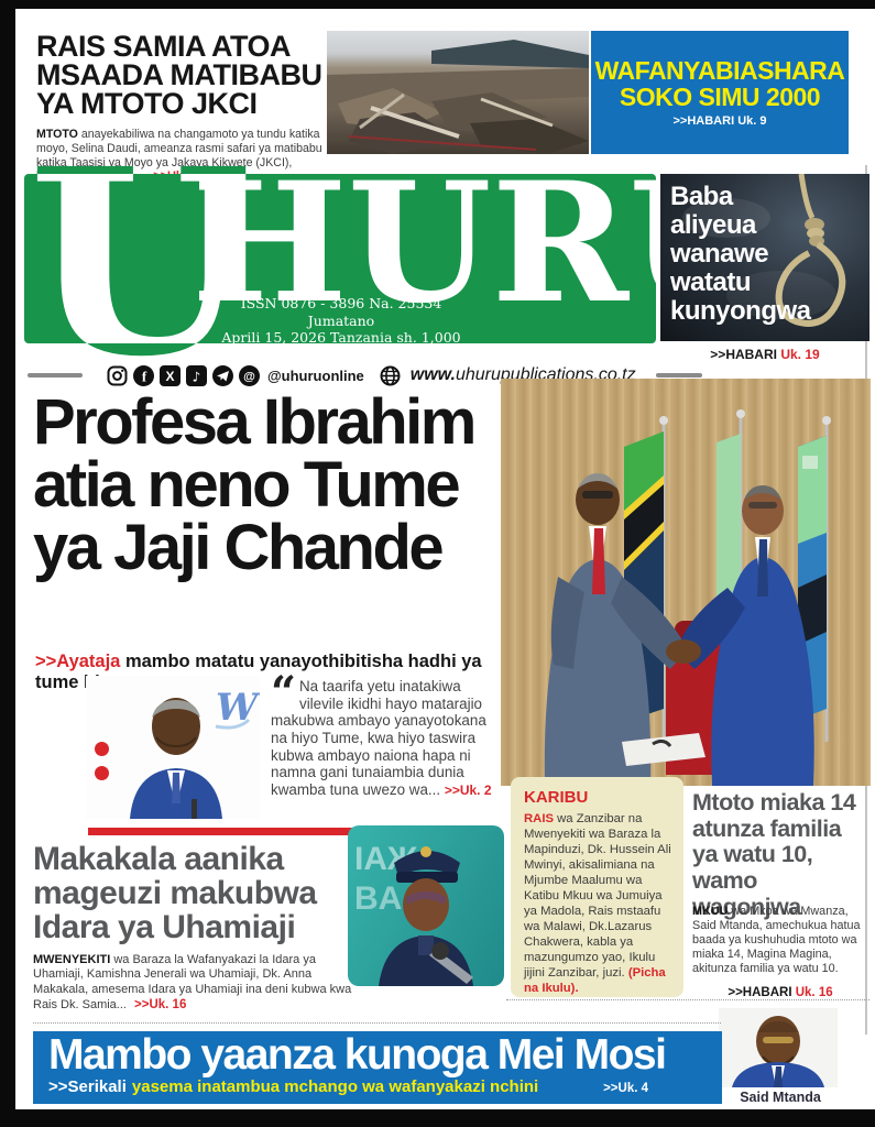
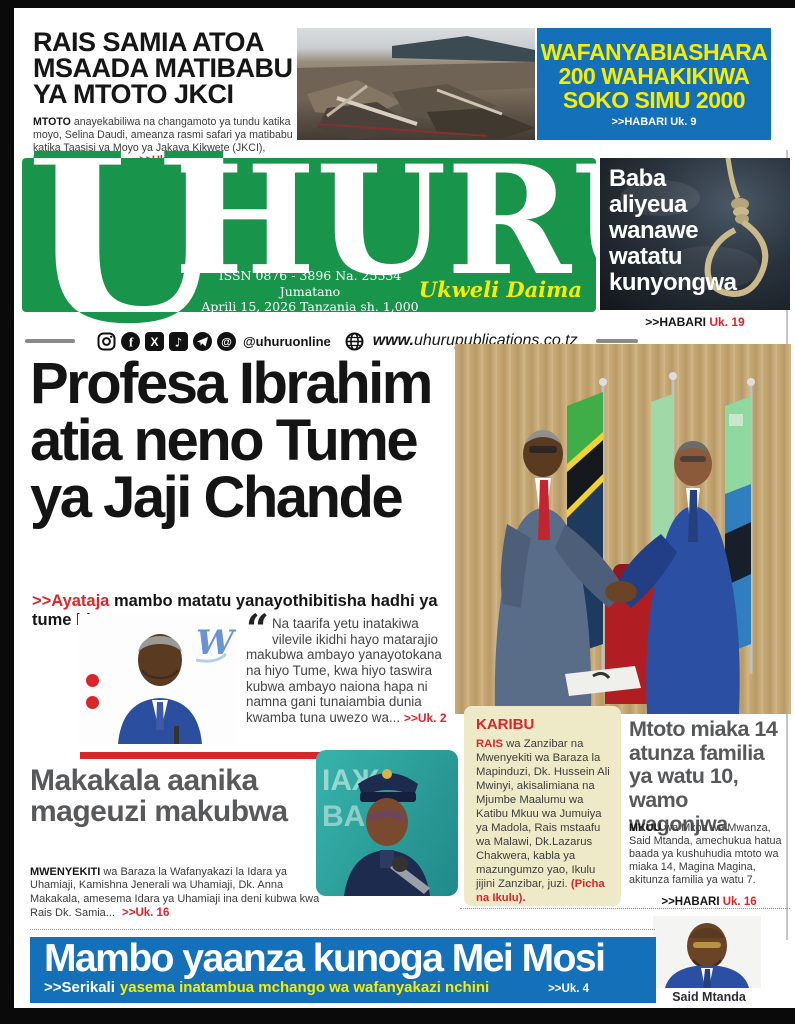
  RAIS SAMIA ATOA
  MSAADA MATIBABU
  YA MTOTO JKCI
  MTOTO anayekabiliwa na changamoto ya tundu katika moyo, Selina Daudi, ameanza rasmi safari ya matibabu katika Taasisi ya Moyo ya Jakaya Kikwete (JKCI),
  WAFANYABIASHARA
+ 200 WAHAKIKIWA
  SOKO SIMU 2000
  >>HABARI Uk. 9
  U
  HUR
  ISSN 0876 - 3896 Na. 25534 Jumatano
  Aprili 15, 2026 Tanzania sh. 1,000
+ Ukweli Daima
  Baba
  aliyeua
  wanawe
  watatu
  kunyongwa
  >>HABARI Uk. 19
  f
  X
  ♪
  @
  @uhuruonline
  www.uhurupublications.co.tz
  Profesa Ibrahim
  atia neno Tume
  ya Jaji Chande
  >>Ayataja mambo matatu yanayothibitisha hadhi ya tume
  W
  “
  Na taarifa yetu inatakiwa vilevile ikidhi hayo matarajio makubwa ambayo yanayotokana na hiyo Tume, kwa hiyo taswira kubwa ambayo naiona hapa ni namna gani tunaiambia dunia kwamba tuna uwezo wa... >>Uk. 2
  Makakala aanika
  mageuzi makubwa
- Idara ya Uhamiaji
  MWENYEKITI wa Baraza la Wafanyakazi la Idara ya Uhamiaji, Kamishna Jenerali wa Uhamiaji, Dk. Anna Makakala, amesema Idara ya Uhamiaji ina deni kubwa kwa Rais Dk. Samia... >>Uk. 16
  BA
  KARIBU
  RAIS wa Zanzibar na Mwenyekiti wa Baraza la Mapinduzi, Dk. Hussein Ali Mwinyi, akisalimiana na Mjumbe Maalumu wa Katibu Mkuu wa Jumuiya ya Madola, Rais mstaafu wa Malawi, Dk.Lazarus Chakwera, kabla ya mazungumzo yao, Ikulu jijini Zanzibar, juzi. (Picha na Ikulu).
  Mtoto miaka 14
  atunza familia
  ya watu 10,
  wamo wagonjwa
- MKUU wa Mkoa wa Mwanza, Said Mtanda, amechukua hatua baada ya kushuhudia mtoto wa miaka 14, Magina Magina, akitunza familia ya watu 10.
+ MKUU wa Mkoa wa Mwanza, Said Mtanda, amechukua hatua baada ya kushuhudia mtoto wa miaka 14, Magina Magina, akitunza familia ya watu 7.
  >>HABARI Uk. 16
  Said Mtanda
  Mambo yaanza kunoga Mei Mosi
  >>Serikali
  yasema inatambua mchango wa wafanyakazi nchini
  >>Uk. 4
